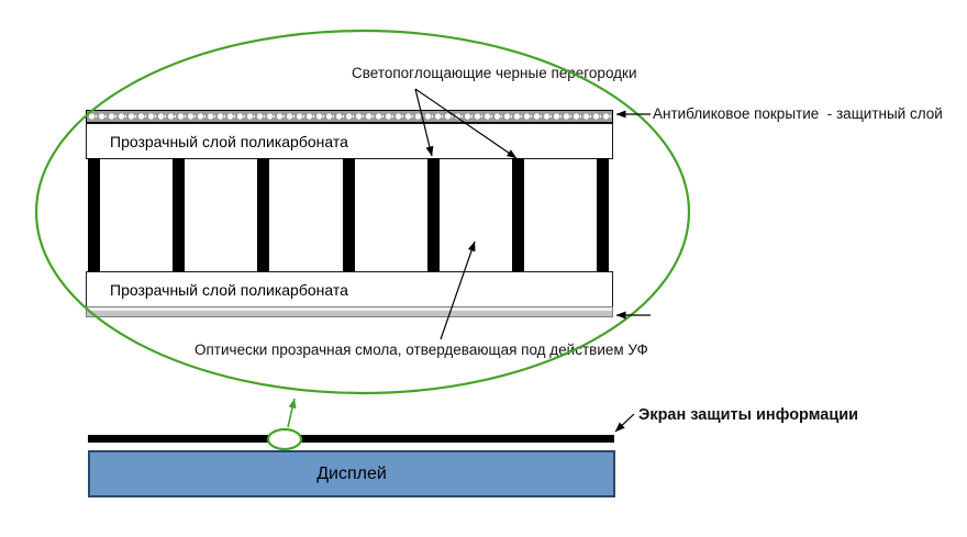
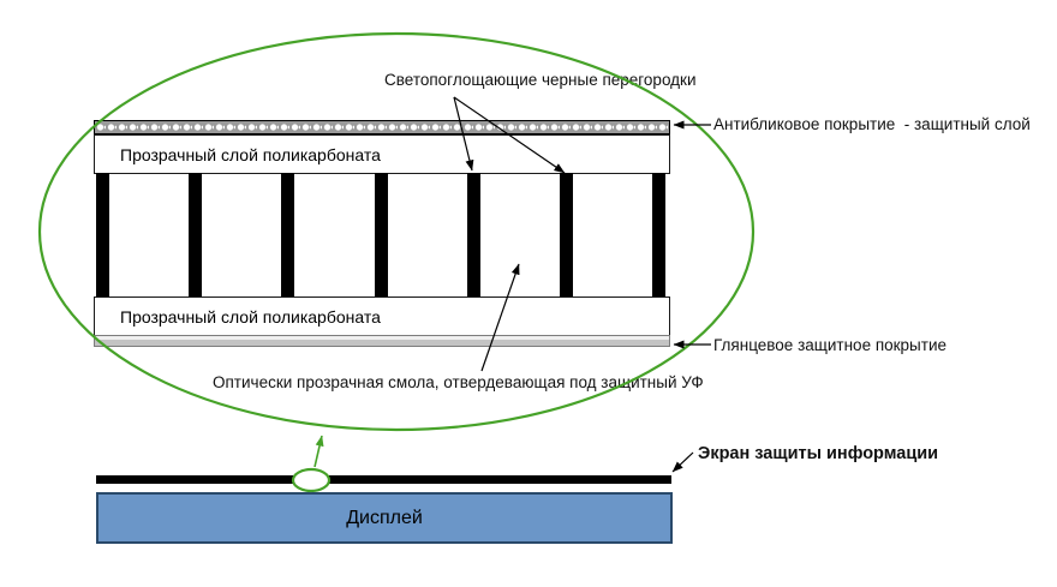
  Прозрачный слой поликарбоната
  Прозрачный слой поликарбоната
  Светопоглощающие черные пеегородки
  Антибликовое покрытие - защитный слой
+ Глянцевое защитное покрытие
- Оптически прозрачная смола, отвердевающая под действием УФ
+ Оптически прозрачная смола, отвердевающая под защитный УФ
  Экран защиты информации
  Дисплей
